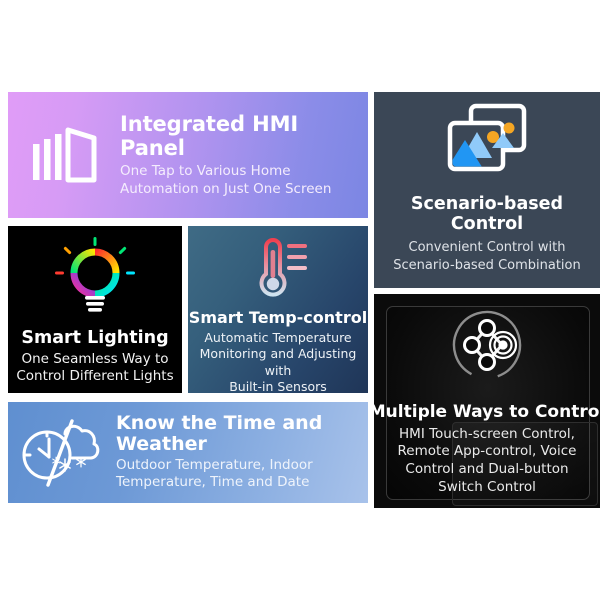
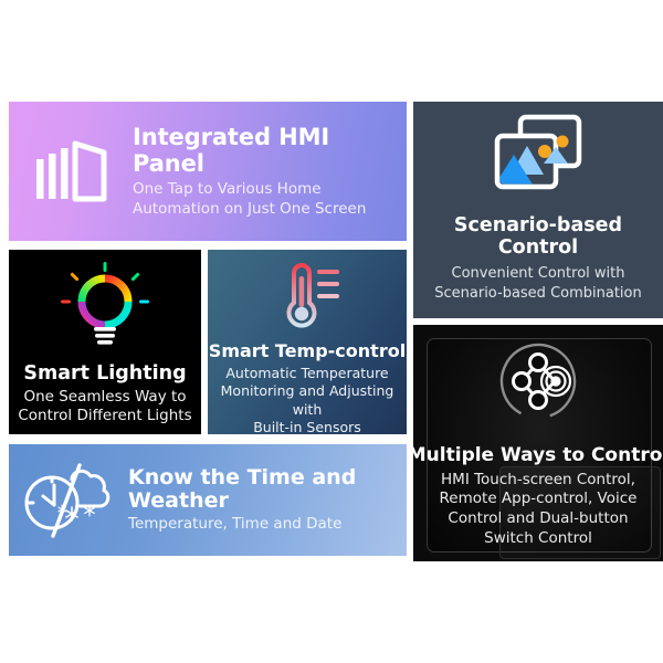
  Integrated HMI Panel
  One Tap to Various Home
  Automation on Just One Screen
  Scenario-based Control
  Convenient Control with
  Scenario-based Combination
  Smart Lighting
  One Seamless Way to
  Control Different Lights
  Smart Temp-control
  Automatic Temperature
  Monitoring and Adjusting with
  Built-in Sensors
  Multiple Ways to Contro
  HMI Touch-screen Control,
  Remote App-control, Voice
  Control and Dual-button
  Switch Control
  Know the Time and Weather
- Outdoor Temperature, Indoor
  Temperature, Time and Date
